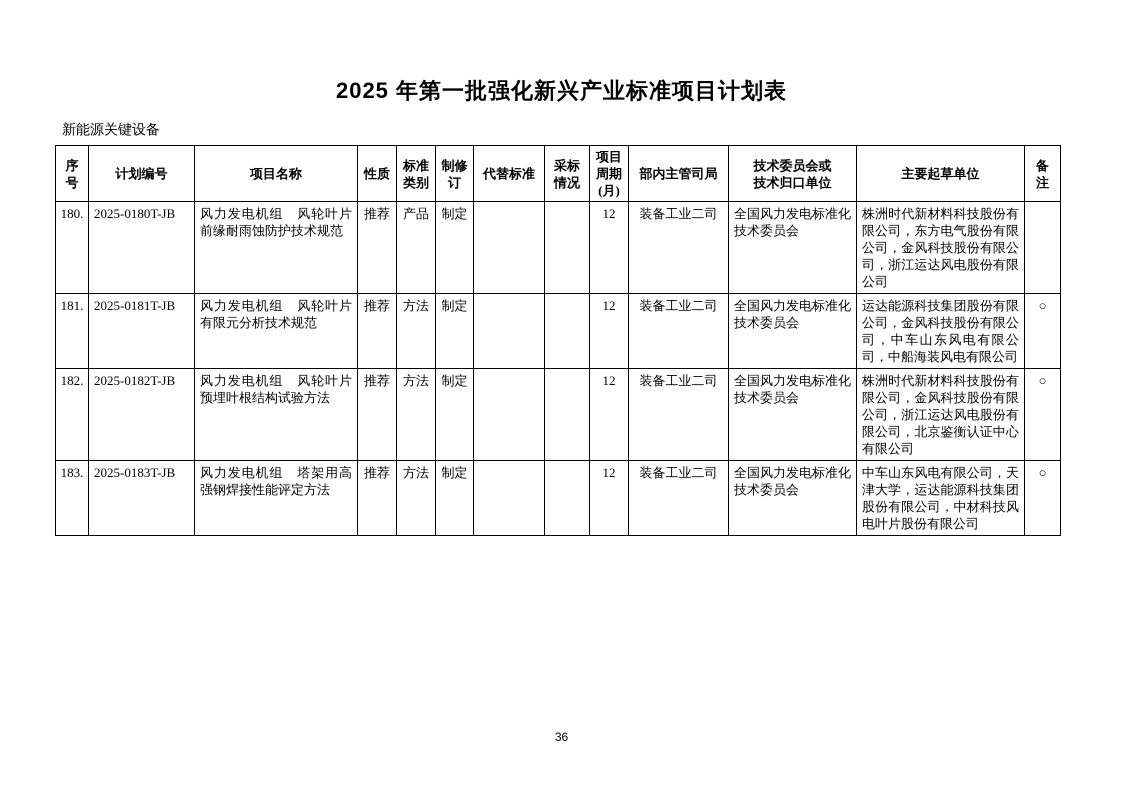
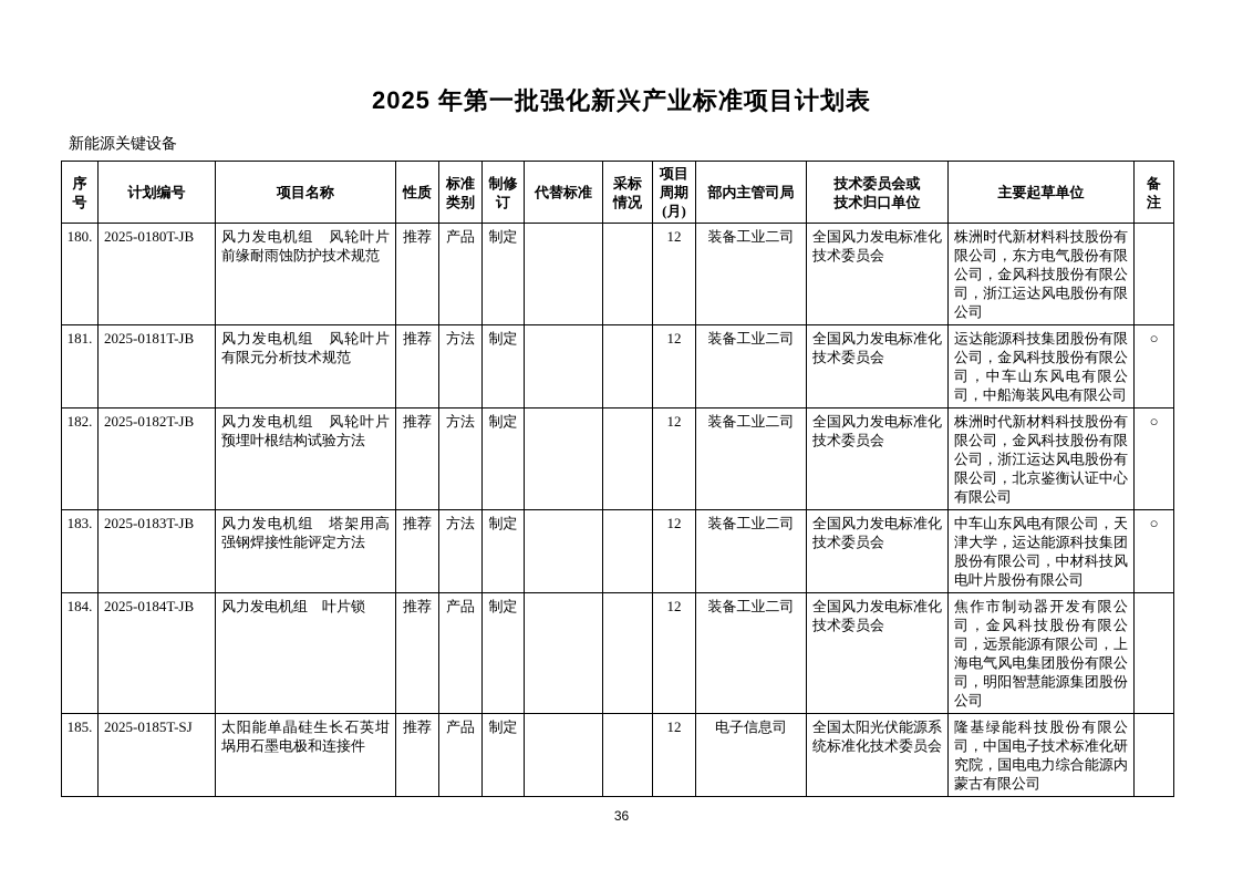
  2025 年第一批强化新兴产业标准项目计划表
  新能源关键设备
  序 号	计划编号	项目名称	性质	标准 类别	制修 订	代替标准	采标 情况	项目 周期 (月)	部内主管司局	技术委员会或 技术归口单位	主要起草单位	备 注
  180.	2025-0180T-JB	风力发电机组 风轮叶片前缘耐雨蚀防护技术规范	推荐	产品	制定			12	装备工业二司	全国风力发电标准化技术委员会	株洲时代新材料科技股份有限公司，东方电气股份有限公司，金风科技股份有限公司，浙江运达风电股份有限公司
  181.	2025-0181T-JB	风力发电机组 风轮叶片有限元分析技术规范	推荐	方法	制定			12	装备工业二司	全国风力发电标准化技术委员会	运达能源科技集团股份有限公司，金风科技股份有限公司，中车山东风电有限公司，中船海装风电有限公司	○
  182.	2025-0182T-JB	风力发电机组 风轮叶片预埋叶根结构试验方法	推荐	方法	制定			12	装备工业二司	全国风力发电标准化技术委员会	株洲时代新材料科技股份有限公司，金风科技股份有限公司，浙江运达风电股份有限公司，北京鉴衡认证中心有限公司	○
  183.	2025-0183T-JB	风力发电机组 塔架用高强钢焊接性能评定方法	推荐	方法	制定			12	装备工业二司	全国风力发电标准化技术委员会	中车山东风电有限公司，天津大学，运达能源科技集团股份有限公司，中材科技风电叶片股份有限公司	○
+ 184.	2025-0184T-JB	风力发电机组 叶片锁	推荐	产品	制定			12	装备工业二司	全国风力发电标准化技术委员会	焦作市制动器开发有限公司，金风科技股份有限公司，远景能源有限公司，上海电气风电集团股份有限公司，明阳智慧能源集团股份公司
+ 185.	2025-0185T-SJ	太阳能单晶硅生长石英坩埚用石墨电极和连接件	推荐	产品	制定			12	电子信息司	全国太阳光伏能源系统标准化技术委员会	隆基绿能科技股份有限公司，中国电子技术标准化研究院，国电电力综合能源内蒙古有限公司
  36
